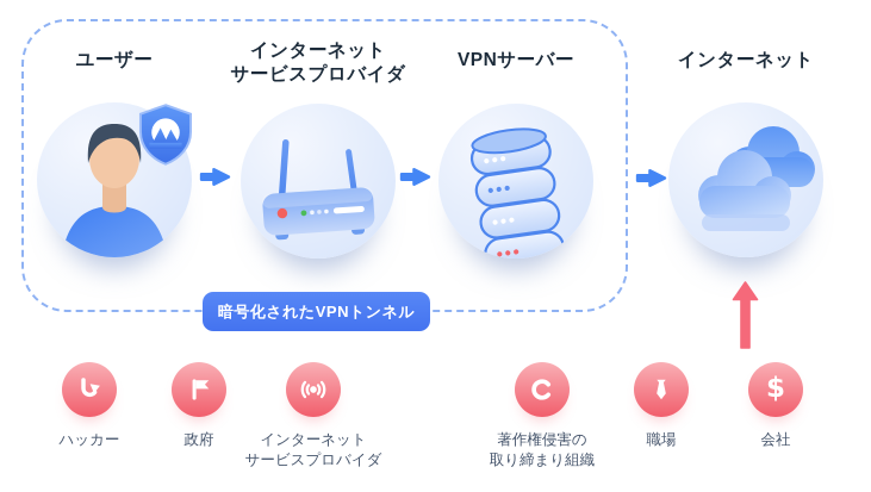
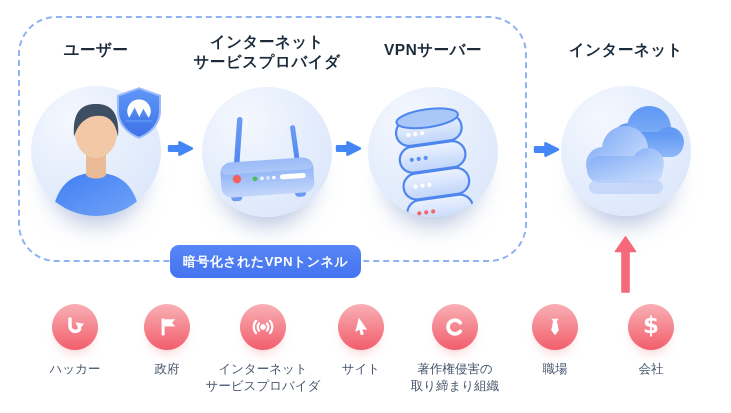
  ユーザー
  インターネット
  サービスプロバイダ
  VPNサーバー
  インターネット
  暗号化されたVPNトンネル
  ハッカー
  政府
  インターネット
  サービスプロバイダ
+ サイト
  著作権侵害の
  取り締まり組織
  職場
  $
  会社
